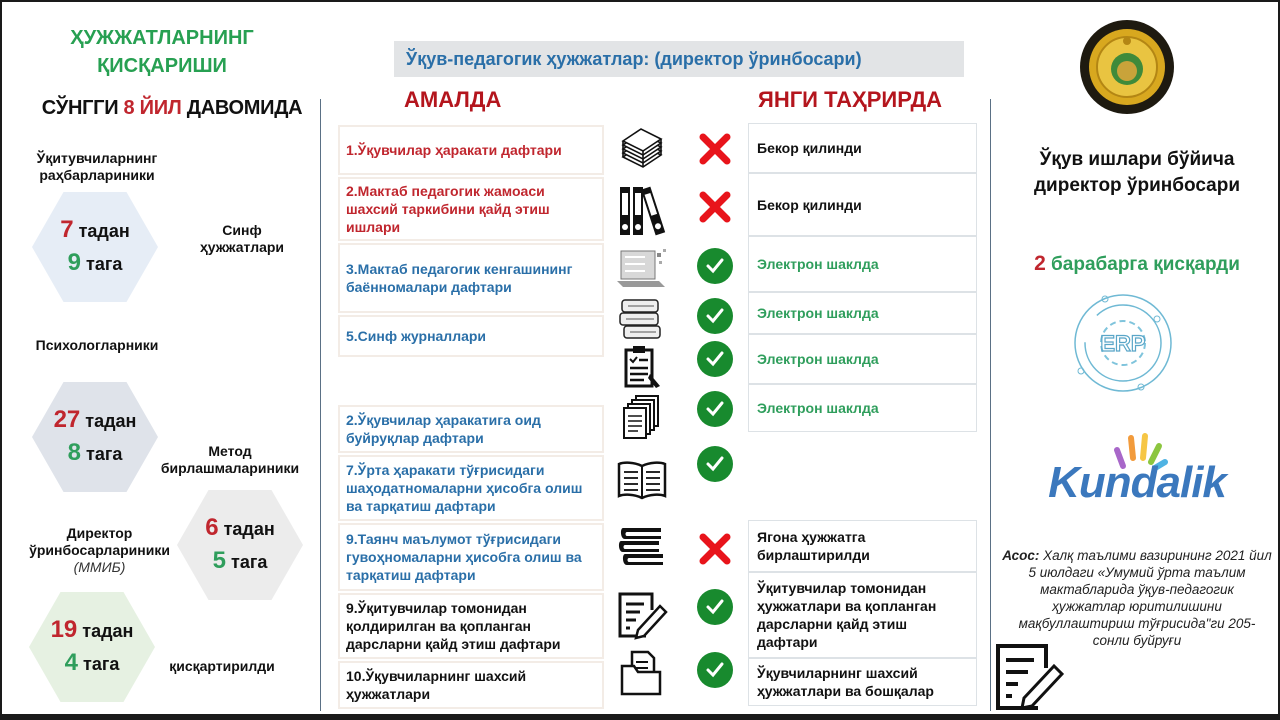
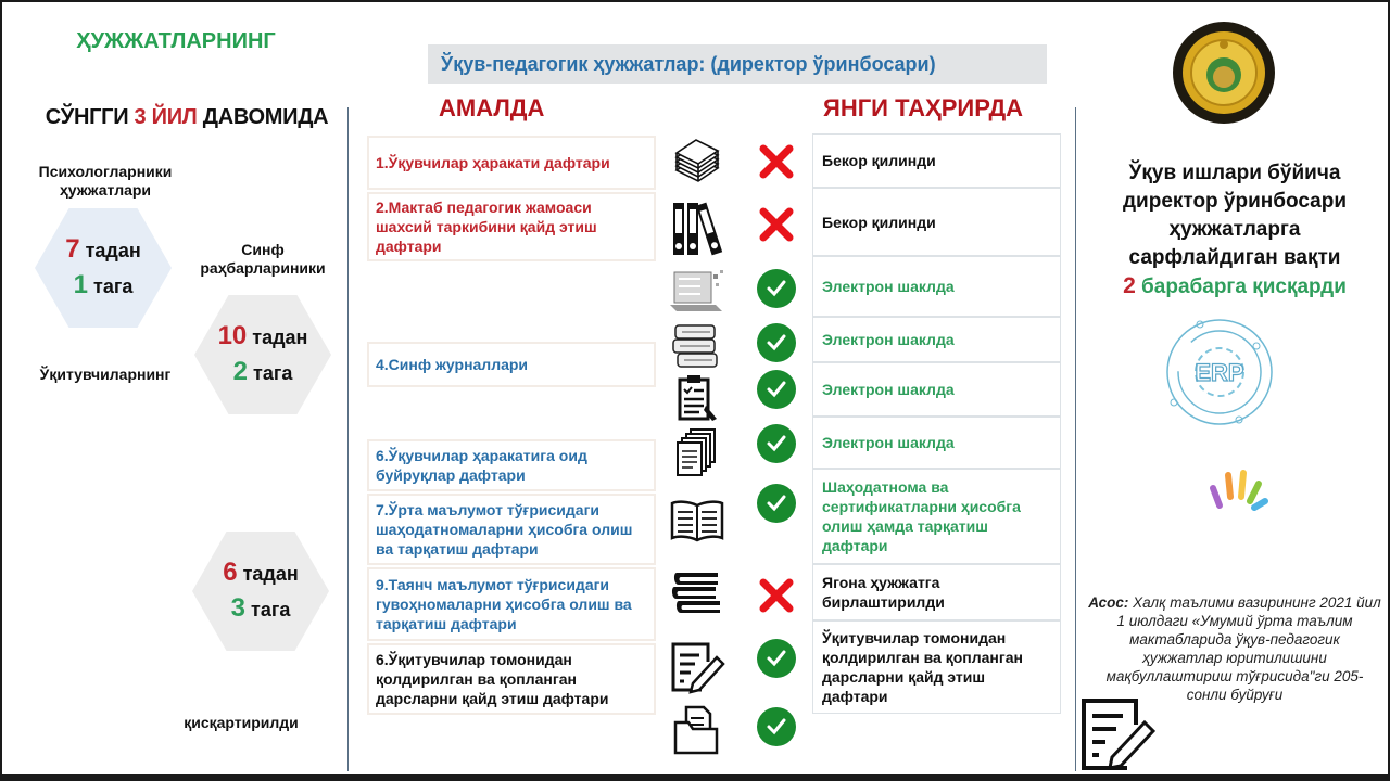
  ҲУЖЖАТЛАРНИНГ
- ҚИСҚАРИШИ
- СЎНГГИ 8 ЙИЛ ДАВОМИДА
+ СЎНГГИ 3 ЙИЛ ДАВОМИДА
- Ўқитувчиларнинг
+ Психологларники
- раҳбарлариники
+ ҳужжатлари
  7 тадан
- 9 тага
+ 1 тага
  Синф
- ҳужжатлари
+ раҳбарлариники
+ 10 тадан
+ 2 тага
- Психологларники
+ Ўқитувчиларнинг
- 27 тадан
- 8 тага
- Метод
- бирлашмалариники
  6 тадан
- 5 тага
+ 3 тага
- Директор
- ўринбосарлариники
- (ММИБ)
- 19 тадан
- 4 тага
  қисқартирилди
  Ўқув-педагогик ҳужжатлар: (директор ўринбосари)
  АМАЛДА
  ЯНГИ ТАҲРИРДА
  1.Ўқувчилар ҳаракати дафтари
  Бекор қилинди
- 2.Мактаб педагогик жамоаси шахсий таркибини қайд этиш ишлари
+ 2.Мактаб педагогик жамоаси шахсий таркибини қайд этиш дафтари
  Бекор қилинди
- 3.Мактаб педагогик кенгашининг баённомалари дафтари
  Электрон шаклда
- 5.Синф журналлари
+ 4.Синф журналлари
  Электрон шаклда
  Электрон шаклда
- 2.Ўқувчилар ҳаракатига оид буйруқлар дафтари
+ 6.Ўқувчилар ҳаракатига оид буйруқлар дафтари
  Электрон шаклда
- 7.Ўрта ҳаракати тўғрисидаги шаҳодатномаларни ҳисобга олиш ва тарқатиш дафтари
+ 7.Ўрта маълумот тўғрисидаги шаҳодатномаларни ҳисобга олиш ва тарқатиш дафтари
+ Шаҳодатнома ва сертификатларни ҳисобга олиш ҳамда тарқатиш дафтари
  9.Таянч маълумот тўғрисидаги гувоҳномаларни ҳисобга олиш ва тарқатиш дафтари
  Ягона ҳужжатга бирлаштирилди
- 9.Ўқитувчилар томонидан қолдирилган ва қопланган дарсларни қайд этиш дафтари
+ 6.Ўқитувчилар томонидан қолдирилган ва қопланган дарсларни қайд этиш дафтари
- Ўқитувчилар томонидан ҳужжатлари ва қопланган дарсларни қайд этиш дафтари
+ Ўқитувчилар томонидан қолдирилган ва қопланган дарсларни қайд этиш дафтари
- 10.Ўқувчиларнинг шахсий ҳужжатлари
- Ўқувчиларнинг шахсий ҳужжатлари ва бошқалар
  Ўқув ишлари бўйича
  директор ўринбосари
+ ҳужжатларга
+ сарфлайдиган вақти
  2 барабарга қисқарди
  ERP
- Kundalik
- Асос: Халқ таълими вазирининг 2021 йил 5 июлдаги «Умумий ўрта таълим мактабларида ўқув-педагогик ҳужжатлар юритилишини мақбуллаштириш тўғрисида"ги 205- сонли буйруғи
+ Асос: Халқ таълими вазирининг 2021 йил 1 июлдаги «Умумий ўрта таълим мактабларида ўқув-педагогик ҳужжатлар юритилишини мақбуллаштириш тўғрисида"ги 205- сонли буйруғи
